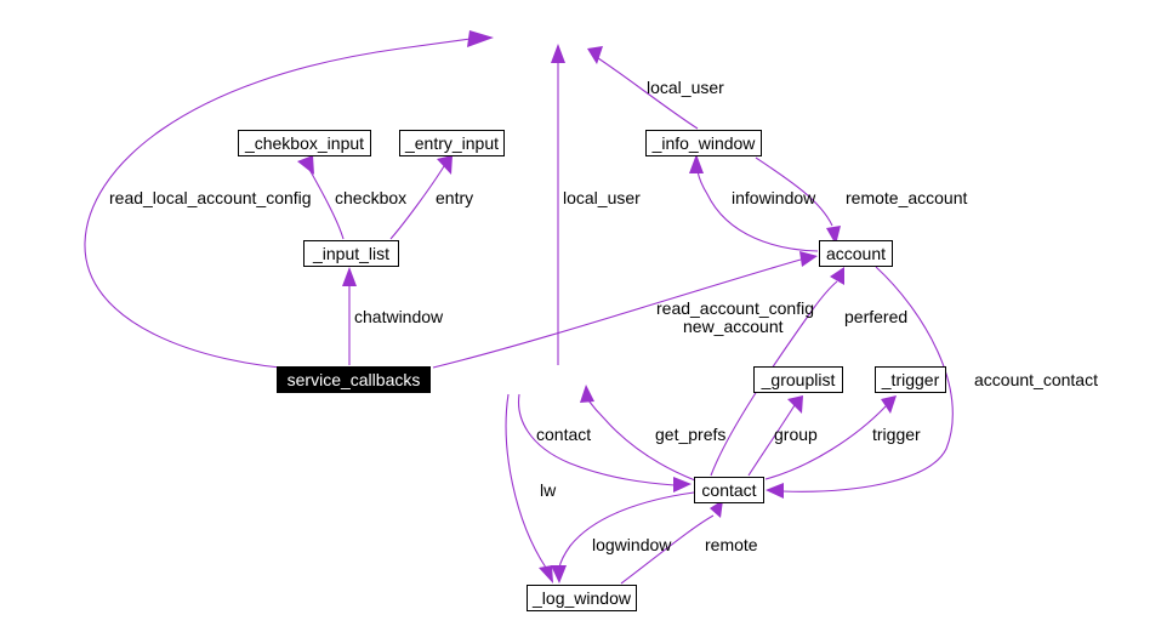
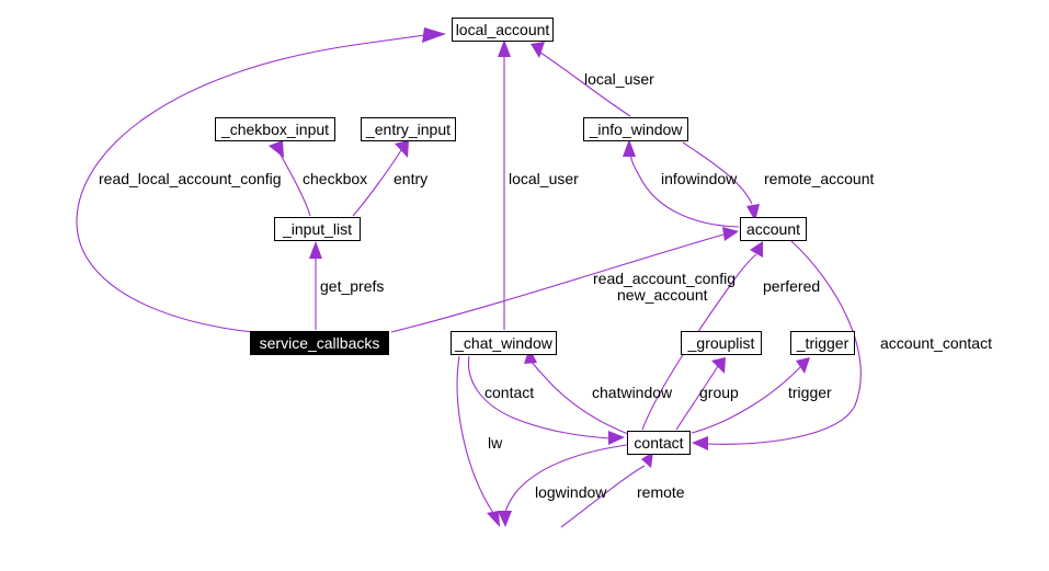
+ local_account
  _chekbox_input
  _entry_input
  _info_window
  _input_list
  account
  service_callbacks
+ _chat_window
  _grouplist
  _trigger
  contact
- _log_window
  read_local_account_config
  checkbox
  entry
  local_user
  local_user
  infowindow
  remote_account
- chatwindow
+ get_prefs
  read_account_config
  new_account
  perfered
  account_contact
  contact
- get_prefs
+ chatwindow
  group
  trigger
  lw
  logwindow
  remote
